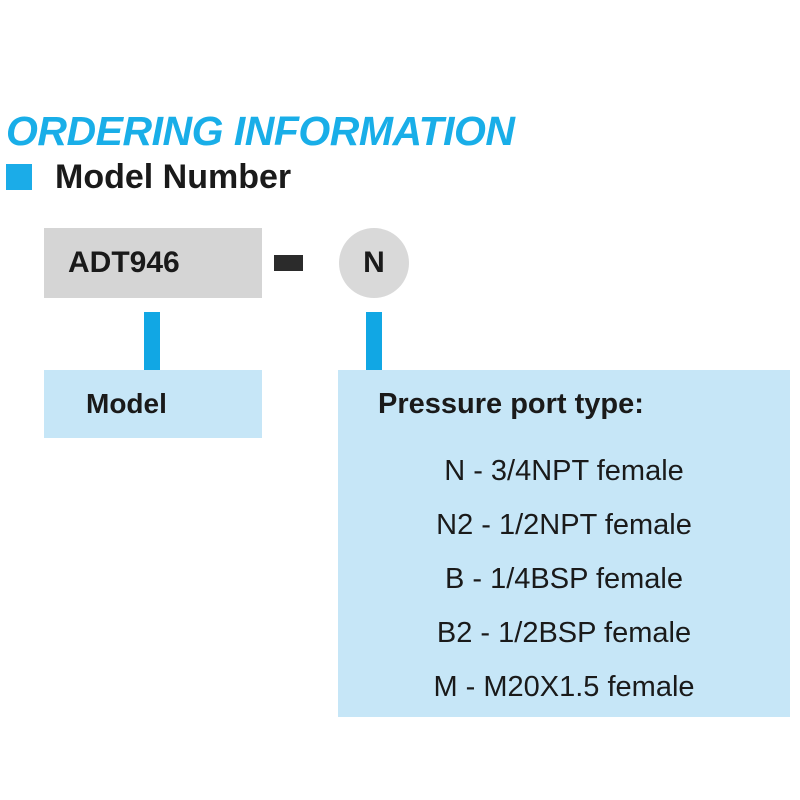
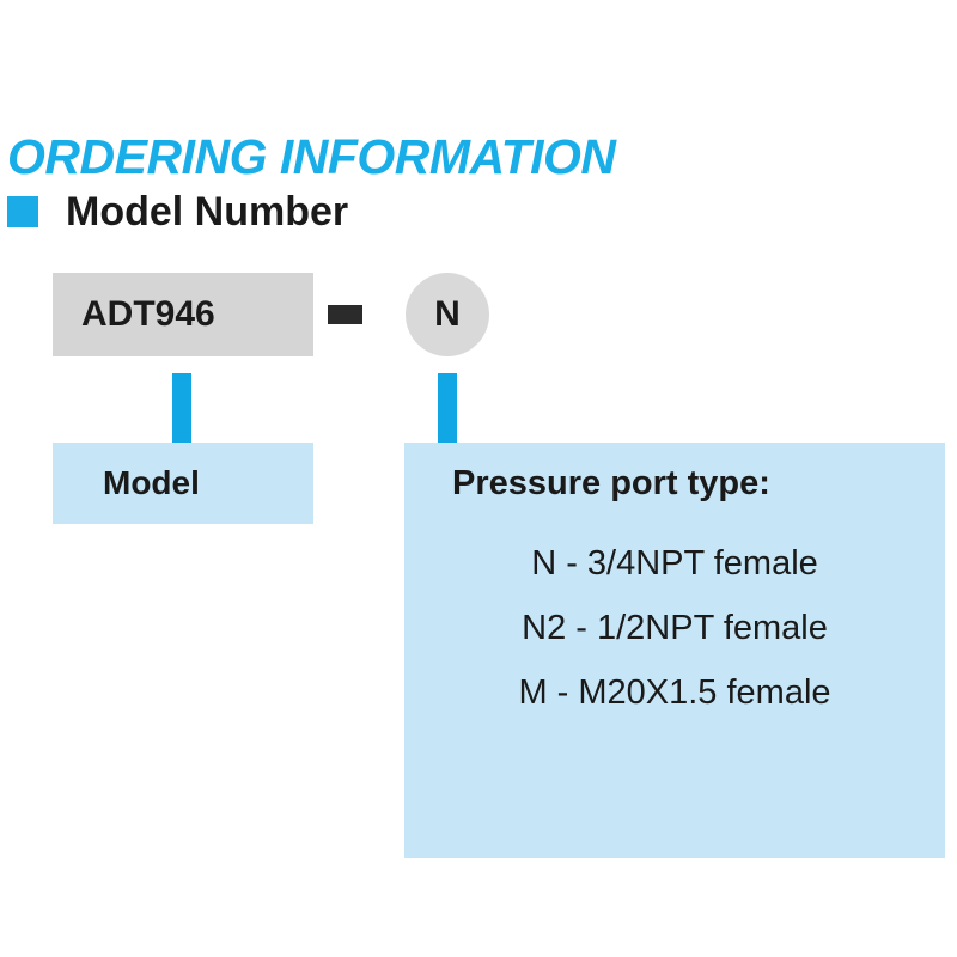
  ORDERING INFORMATION
  Model Number
  ADT946
  N
  Model
  Pressure port type:
  N - 3/4NPT female
  N2 - 1/2NPT female
- B - 1/4BSP female
- B2 - 1/2BSP female
  M - M20X1.5 female
